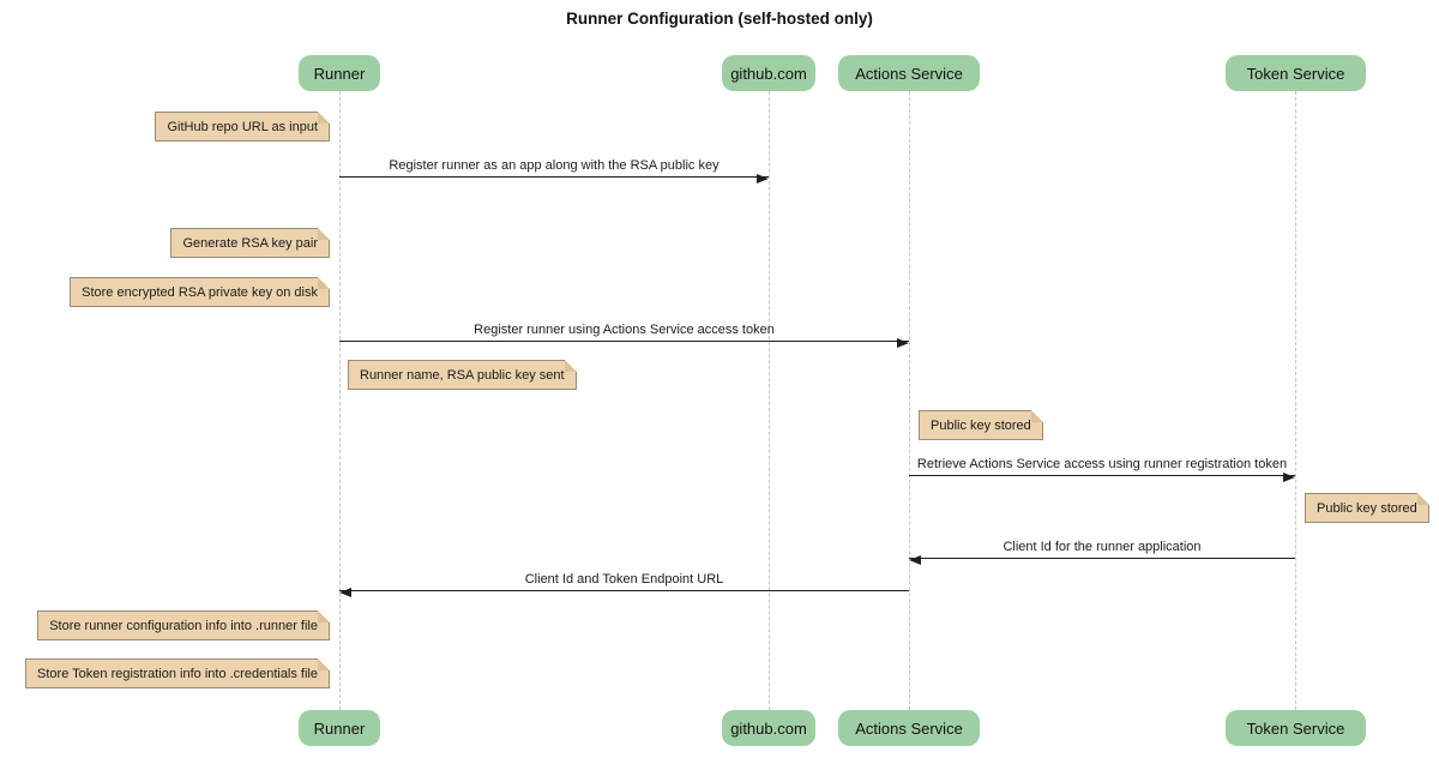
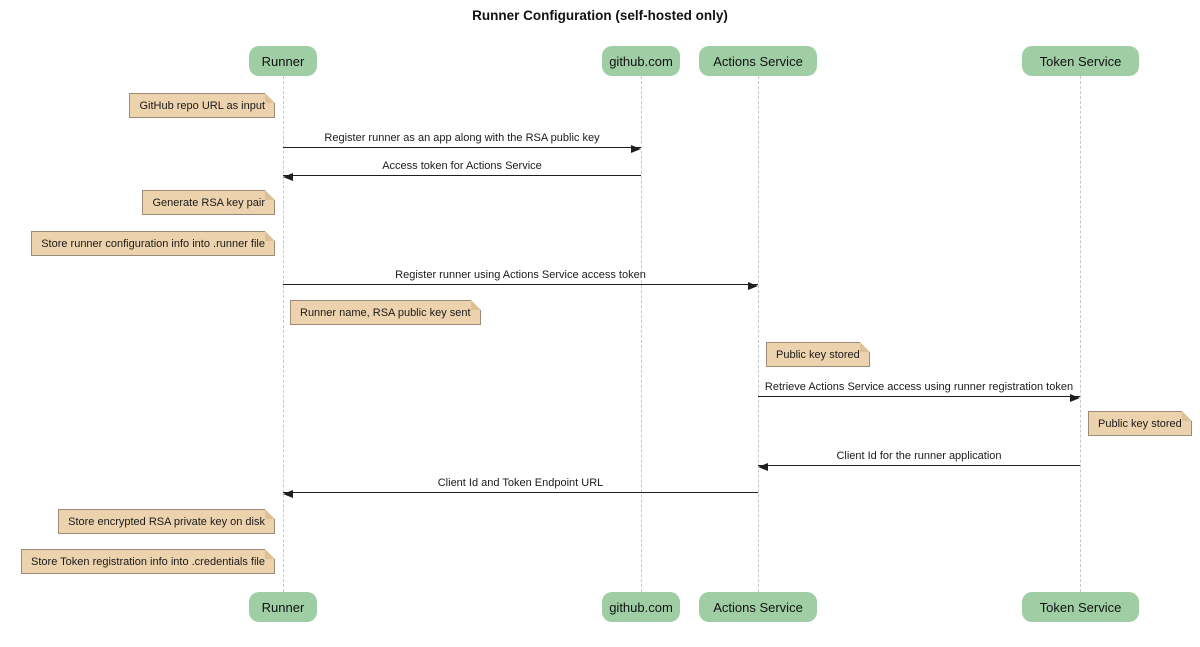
  Runner Configuration (self-hosted only)
  Register runner as an app along with the RSA public key
+ Access token for Actions Service
  Register runner using Actions Service access token
  Retrieve Actions Service access using runner registration token
  Client Id for the runner application
  Client Id and Token Endpoint URL
  GitHub repo URL as input
  Generate RSA key pair
- Store encrypted RSA private key on disk
+ Store runner configuration info into .runner file
  Runner name, RSA public key sent
  Public key stored
  Public key stored
- Store runner configuration info into .runner file
+ Store encrypted RSA private key on disk
  Store Token registration info into .credentials file
  Runner
  github.com
  Actions Service
  Token Service
  Runner
  github.com
  Actions Service
  Token Service
